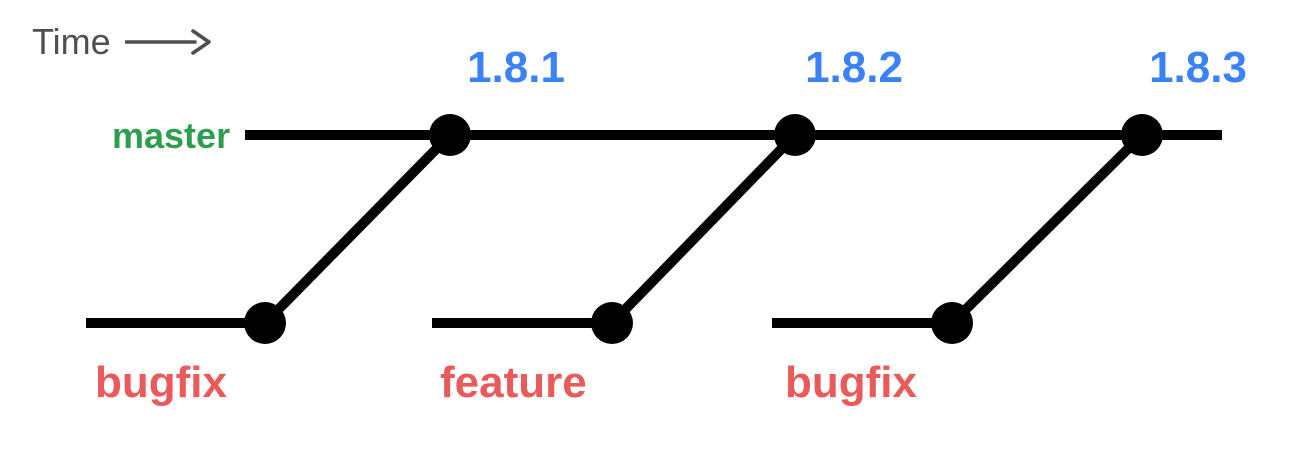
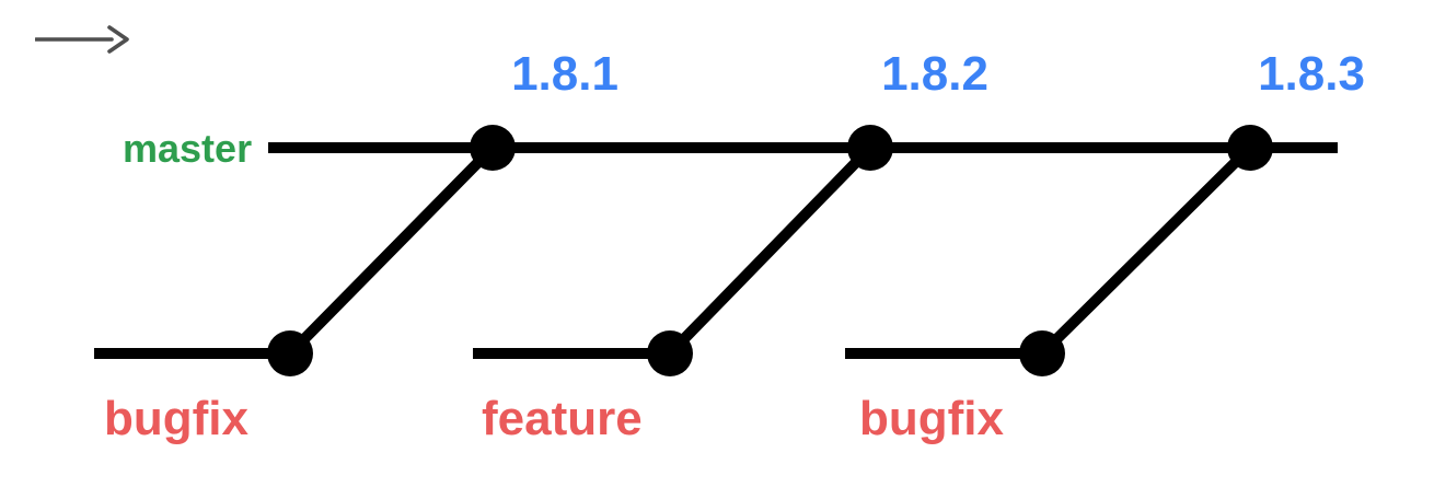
- Time
  bugfix
  feature
  bugfix
  1.8.1
  1.8.2
  1.8.3
  master
